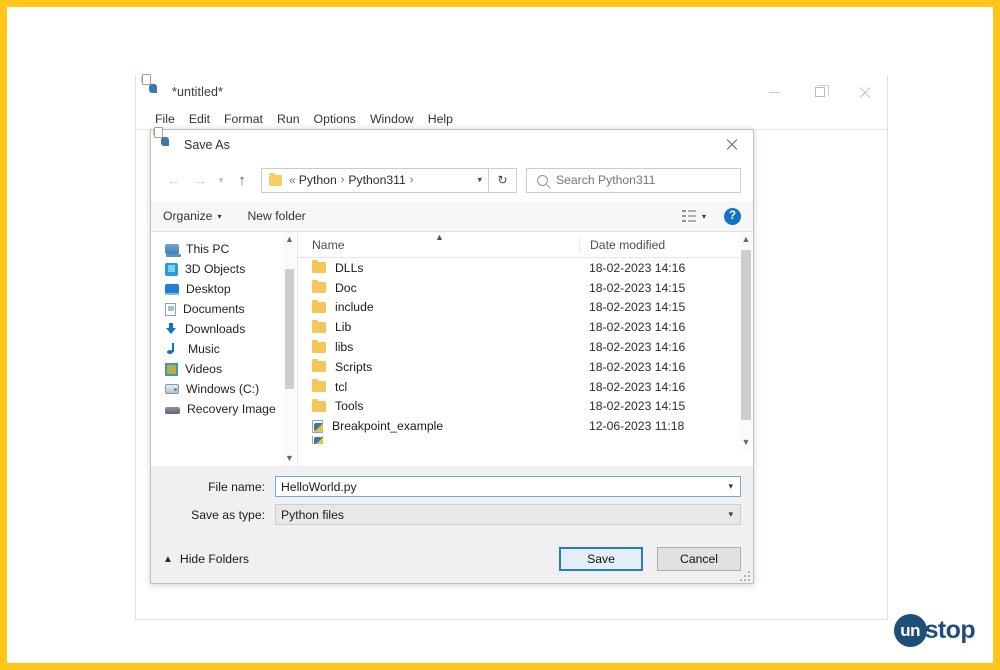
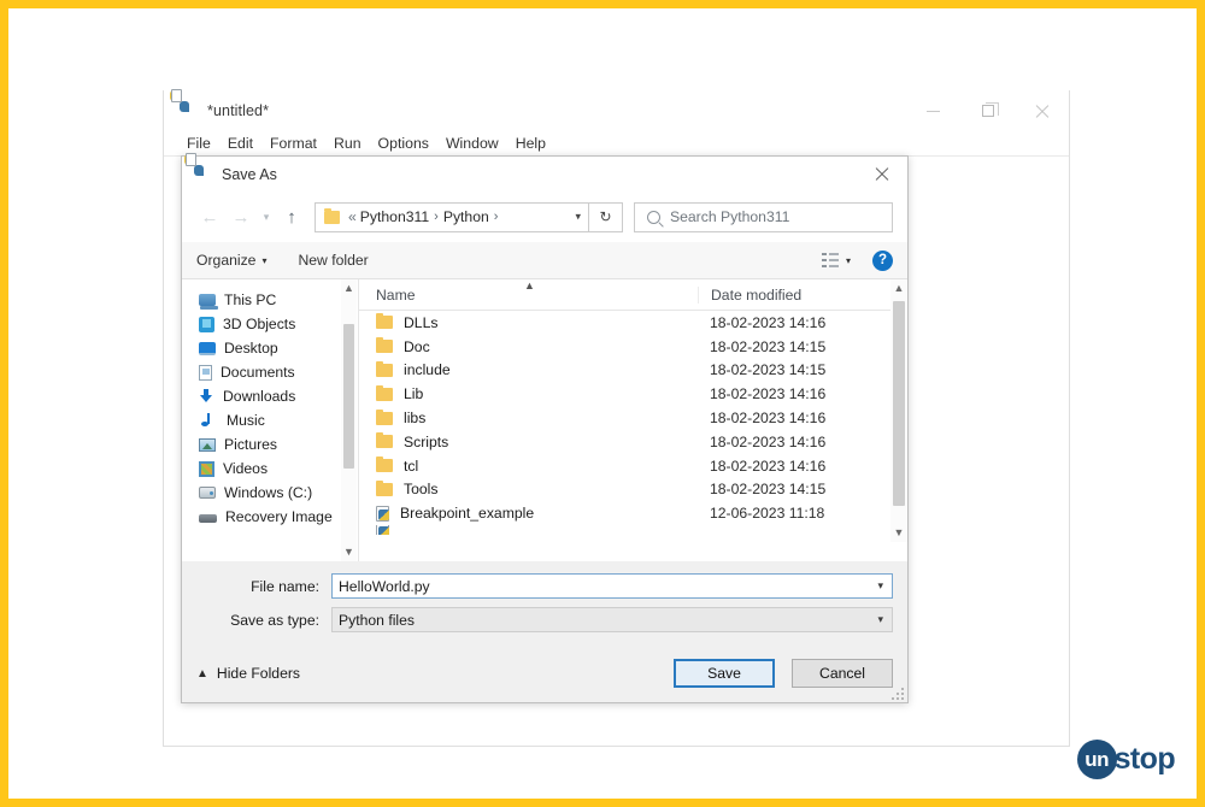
  *untitled*
  File
  Edit
  Format
  Run
  Options
  Window
  Help
  Save As
  ←
  →
  ▾
  ↑
  «
- Python
+ Python311
  ›
- Python311
+ Python
  ›
  ▾
  ↻
  Search Python311
  Organize
  ▾
  New folder
  ▾
  ?
  This PC
  3D Objects
  Desktop
  Documents
  Downloads
  Music
+ Pictures
  Videos
  Windows (C:)
  Recovery Image
  ▲
  ▼
  ▲
  Name
  Date modified
  DLLs
  18-02-2023 14:16
  Doc
  18-02-2023 14:15
  include
  18-02-2023 14:15
  Lib
  18-02-2023 14:16
  libs
  18-02-2023 14:16
  Scripts
  18-02-2023 14:16
  tcl
  18-02-2023 14:16
  Tools
  18-02-2023 14:15
  Breakpoint_example
  12-06-2023 11:18
  ▲
  ▼
  File name:
  HelloWorld.py
  ▾
  Save as type:
  Python files
  ▾
  ▲
  Hide Folders
  Save
  Cancel
  un
  stop
